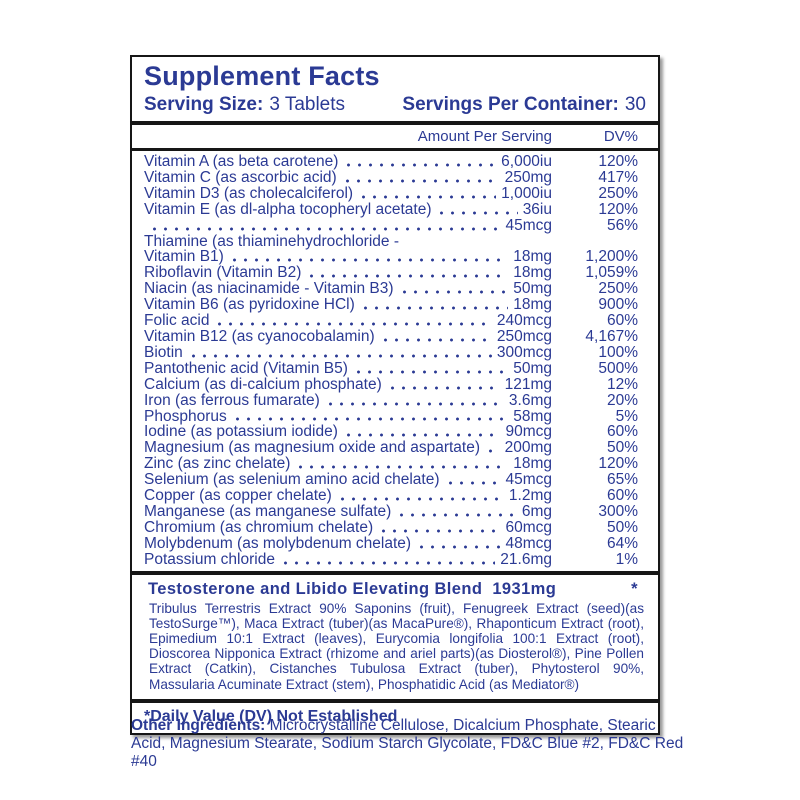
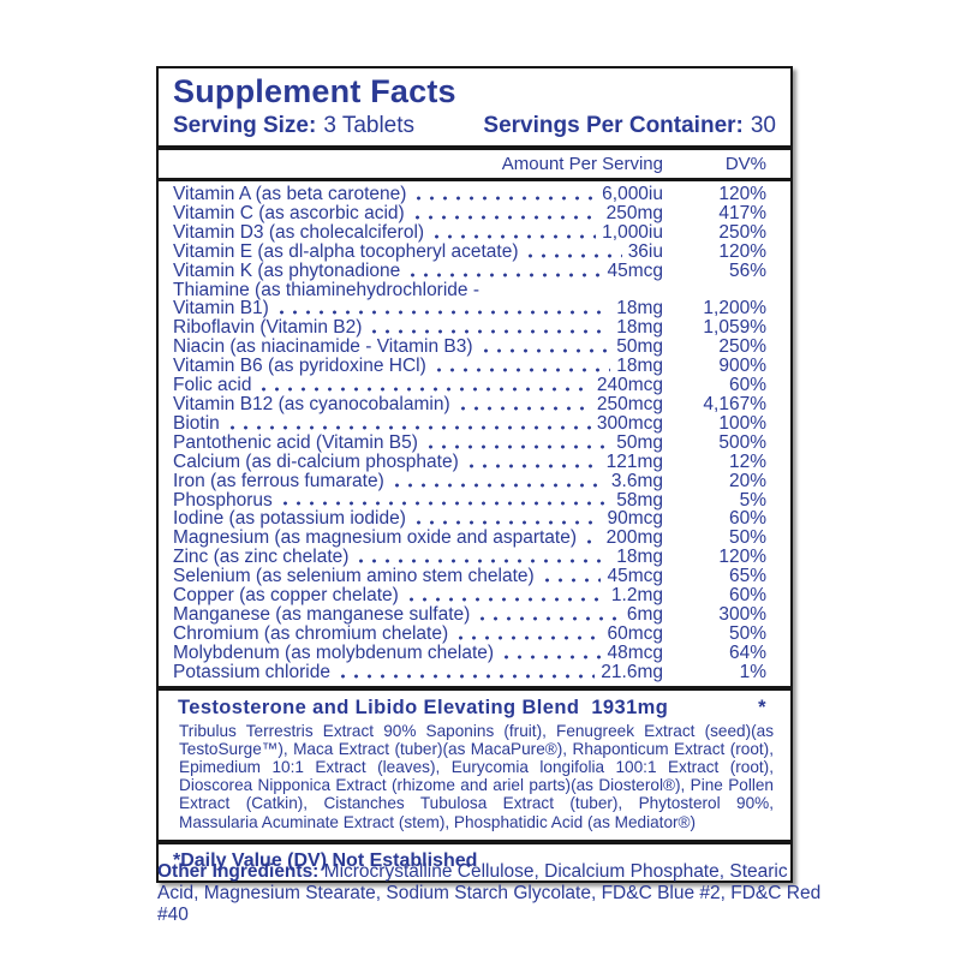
  Supplement Facts
  Serving Size: 3 Tablets
  Servings Per Container: 30
  Amount Per Serving
  DV%
  Vitamin A (as beta carotene)
  6,000iu
  120%
  Vitamin C (as ascorbic acid)
  250mg
  417%
  Vitamin D3 (as cholecalciferol)
  1,000iu
  250%
  Vitamin E (as dl-alpha tocopheryl acetate)
  36iu
  120%
+ Vitamin K (as phytonadione
  45mcg
  56%
  Thiamine (as thiaminehydrochloride -
  Vitamin B1)
  18mg
  1,200%
  Riboflavin (Vitamin B2)
  18mg
  1,059%
  Niacin (as niacinamide - Vitamin B3)
  50mg
  250%
  Vitamin B6 (as pyridoxine HCl)
  18mg
  900%
  Folic acid
  240mcg
  60%
  Vitamin B12 (as cyanocobalamin)
  250mcg
  4,167%
  Biotin
  300mcg
  100%
  Pantothenic acid (Vitamin B5)
  50mg
  500%
  Calcium (as di-calcium phosphate)
  121mg
  12%
  Iron (as ferrous fumarate)
  3.6mg
  20%
  Phosphorus
  58mg
  5%
  Iodine (as potassium iodide)
  90mcg
  60%
  Magnesium (as magnesium oxide and aspartate)
  200mg
  50%
  Zinc (as zinc chelate)
  18mg
  120%
- Selenium (as selenium amino acid chelate)
+ Selenium (as selenium amino stem chelate)
  45mcg
  65%
  Copper (as copper chelate)
  1.2mg
  60%
  Manganese (as manganese sulfate)
  6mg
  300%
  Chromium (as chromium chelate)
  60mcg
  50%
  Molybdenum (as molybdenum chelate)
  48mcg
  64%
  Potassium chloride
  21.6mg
  1%
  Testosterone and Libido Elevating Blend
  1931mg
  *
  Tribulus Terrestris Extract 90% Saponins (fruit), Fenugreek Extract (seed)(as TestoSurge™), Maca Extract (tuber)(as MacaPure®), Rhaponticum Extract (root), Epimedium 10:1 Extract (leaves), Eurycomia longifolia 100:1 Extract (root), Dioscorea Nipponica Extract (rhizome and ariel parts)(as Diosterol®), Pine Pollen Extract (Catkin), Cistanches Tubulosa Extract (tuber), Phytosterol 90%, Massularia Acuminate Extract (stem), Phosphatidic Acid (as Mediator®)
  *Daily Value (DV) Not Established
  Other Ingredients: Microcrystalline Cellulose, Dicalcium Phosphate, Stearic Acid, Magnesium Stearate, Sodium Starch Glycolate, FD&C Blue #2, FD&C Red #40
